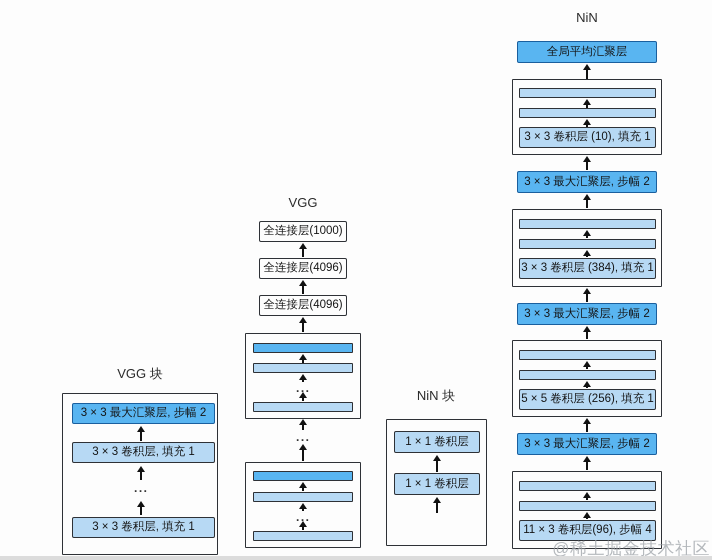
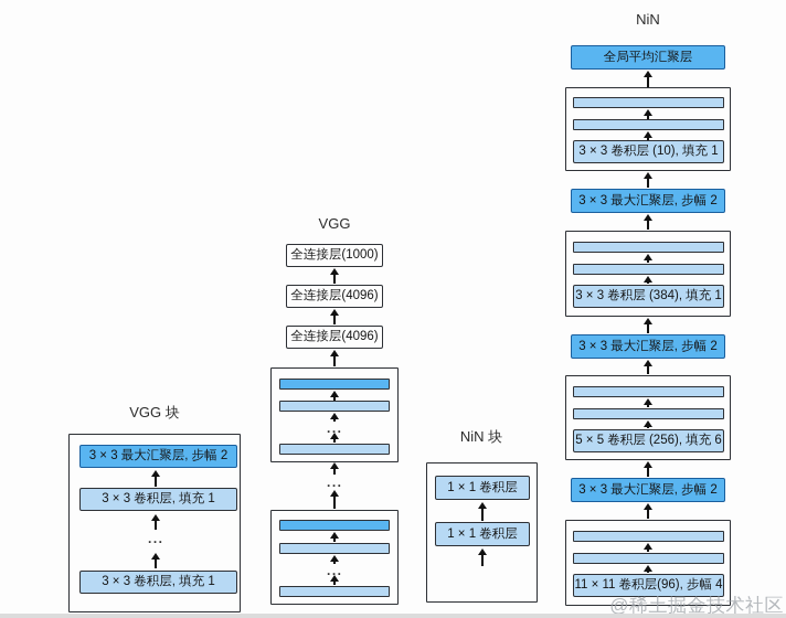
  VGG 块
  3 × 3 最大汇聚层, 步幅 2
  3 × 3 卷积层, 填充 1
  ...
  3 × 3 卷积层, 填充 1
  VGG
  全连接层(1000)
  全连接层(4096)
  全连接层(4096)
  ...
  ...
  ...
  NiN 块
  1 × 1 卷积层
  1 × 1 卷积层
  NiN
  全局平均汇聚层
  3 × 3 卷积层 (10), 填充 1
  3 × 3 最大汇聚层, 步幅 2
  3 × 3 卷积层 (384), 填充 1
  3 × 3 最大汇聚层, 步幅 2
- 5 × 5 卷积层 (256), 填充 1
+ 5 × 5 卷积层 (256), 填充 6
  3 × 3 最大汇聚层, 步幅 2
- 11 × 3 卷积层(96), 步幅 4
+ 11 × 11 卷积层(96), 步幅 4
  @稀土掘金技术社区
